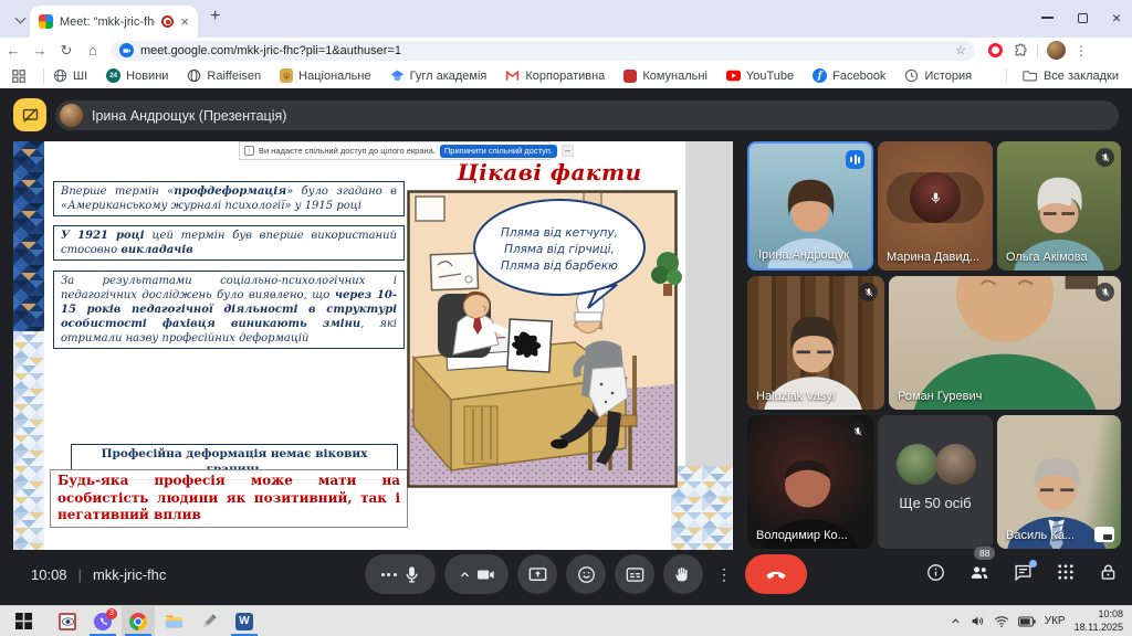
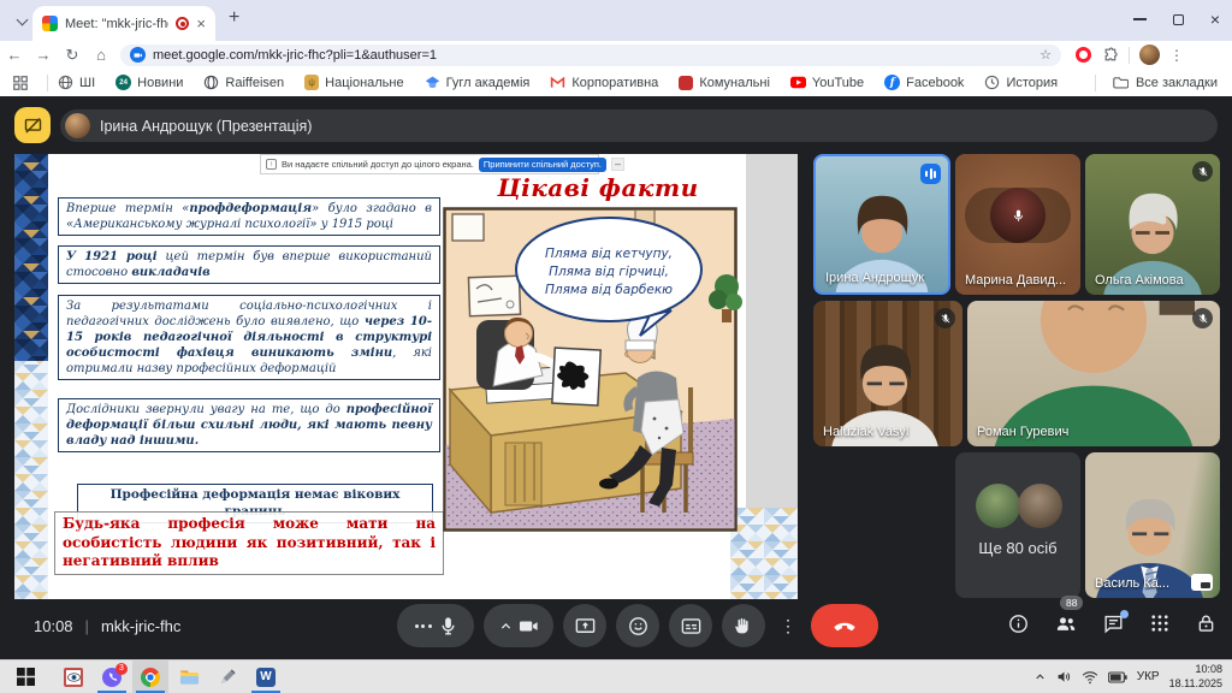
  Meet: "mkk-jric-fh
  ×
  +
  ×
  ←
  →
  ↻
  ⌂
  meet.google.com/mkk-jric-fhc?pli=1&authuser=1
  ☆
  ⋮
  ШІ
  Новини
  Raiffeisen
  ψ
  Національне
  Гугл академія
  Корпоративна
  Комунальні
  YouTube
  f
  Facebook
  История
  Все закладки
  Ірина Андрощук (Презентація)
  Ви надаєте спільний доступ до цілого екрана.
  Припинити спільний доступ.
  –
  Цікаві факти
  Вперше термін «профдеформація» було згадано в «Американському журналі психології» у 1915 році
  У 1921 році цей термін був вперше використаний стосовно викладачів
  За результатами соціально-психологічних і педагогічних досліджень було виявлено, що через 10-15 років педагогічної діяльності в структурі особистості фахівця виникають зміни, які отримали назву професійних деформацій
+ Дослідники звернули увагу на те, що до професійної деформації більш схильні люди, які мають певну владу над іншими.
  Професійна деформація немає вікових
  Будь-яка професія може мати на особистість людини як позитивний, так і негативний вплив
  Пляма від кетчупу,
  Пляма від гірчиці,
  Пляма від барбекю
  Ірина Андрощук
  Марина Давид...
  Ольга Акімова
  Haluziak Vasyl
  Роман Гуревич
- Володимир Ко...
- Ще 50 осіб
+ Ще 80 осіб
  Василь Ка...
  10:08
  |
  mkk-jric-fhc
  ⋮
  88
  W
  УКР
  10:08
  18.11.2025
